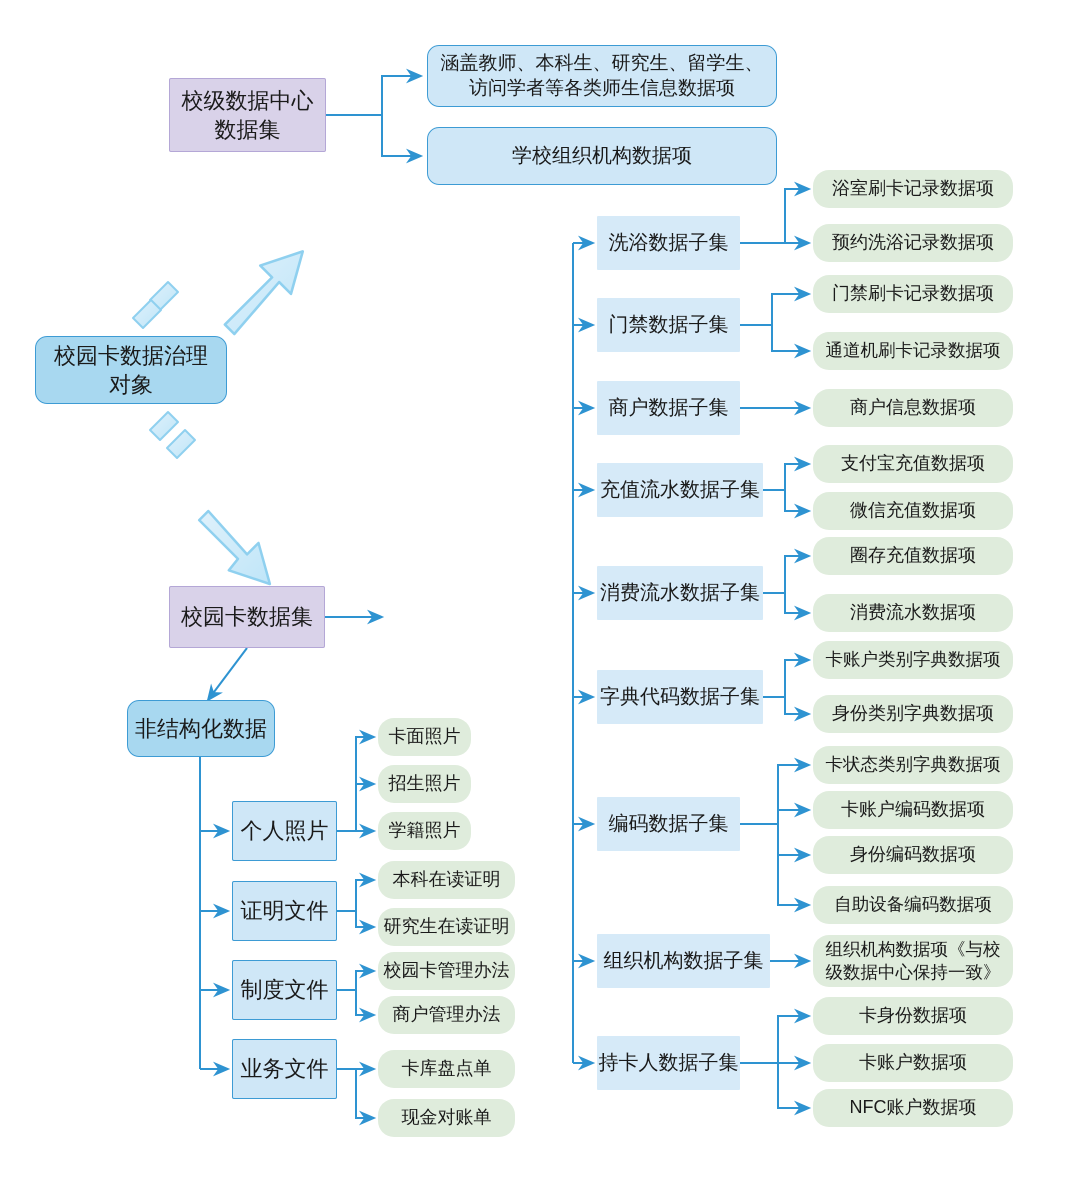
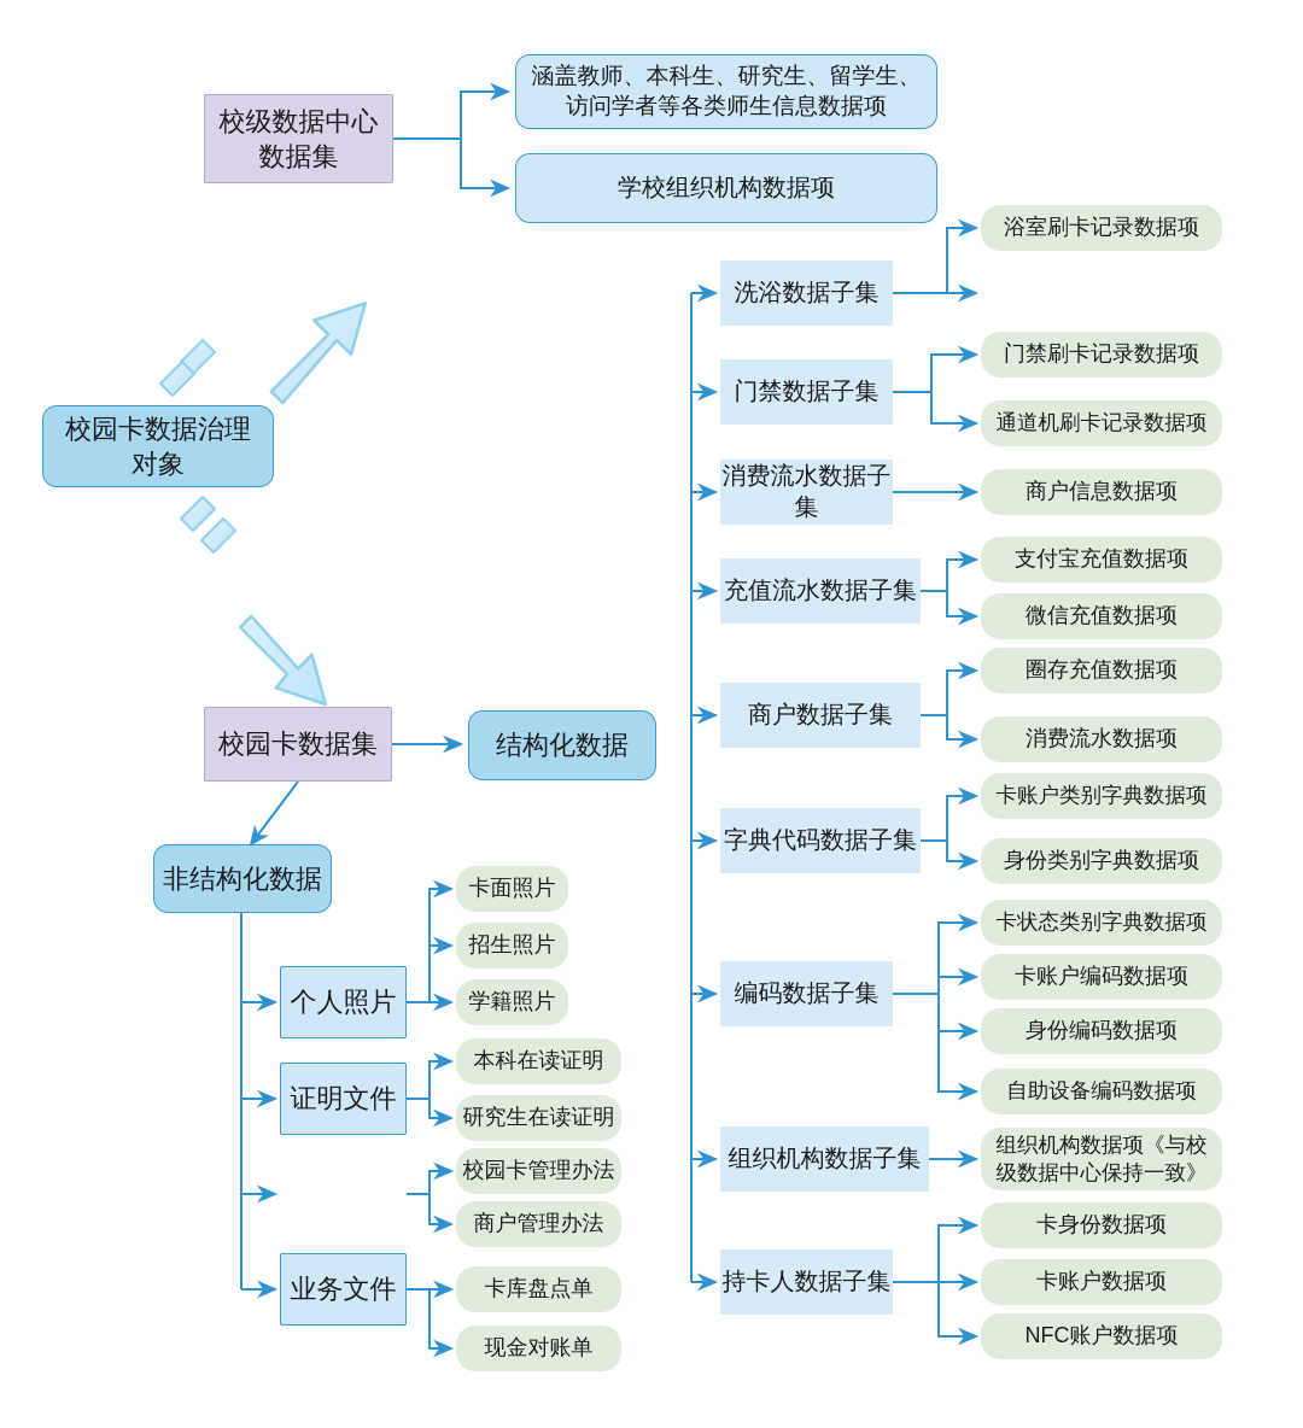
  校园卡数据治理
  对象
  校级数据中心
  数据集
  校园卡数据集
+ 结构化数据
  非结构化数据
  涵盖教师、本科生、研究生、留学生、
  访问学者等各类师生信息数据项
  学校组织机构数据项
  洗浴数据子集
  门禁数据子集
- 商户数据子集
+ 消费流水数据子集
  充值流水数据子集
- 消费流水数据子集
+ 商户数据子集
  字典代码数据子集
  编码数据子集
  组织机构数据子集
  持卡人数据子集
  浴室刷卡记录数据项
- 预约洗浴记录数据项
  门禁刷卡记录数据项
  通道机刷卡记录数据项
  商户信息数据项
  支付宝充值数据项
  微信充值数据项
  圈存充值数据项
  消费流水数据项
  卡账户类别字典数据项
  身份类别字典数据项
  卡状态类别字典数据项
  卡账户编码数据项
  身份编码数据项
  自助设备编码数据项
  组织机构数据项《与校
  级数据中心保持一致》
  卡身份数据项
  卡账户数据项
  NFC账户数据项
  个人照片
  证明文件
- 制度文件
  业务文件
  卡面照片
  招生照片
  学籍照片
  本科在读证明
  研究生在读证明
  校园卡管理办法
  商户管理办法
  卡库盘点单
  现金对账单
